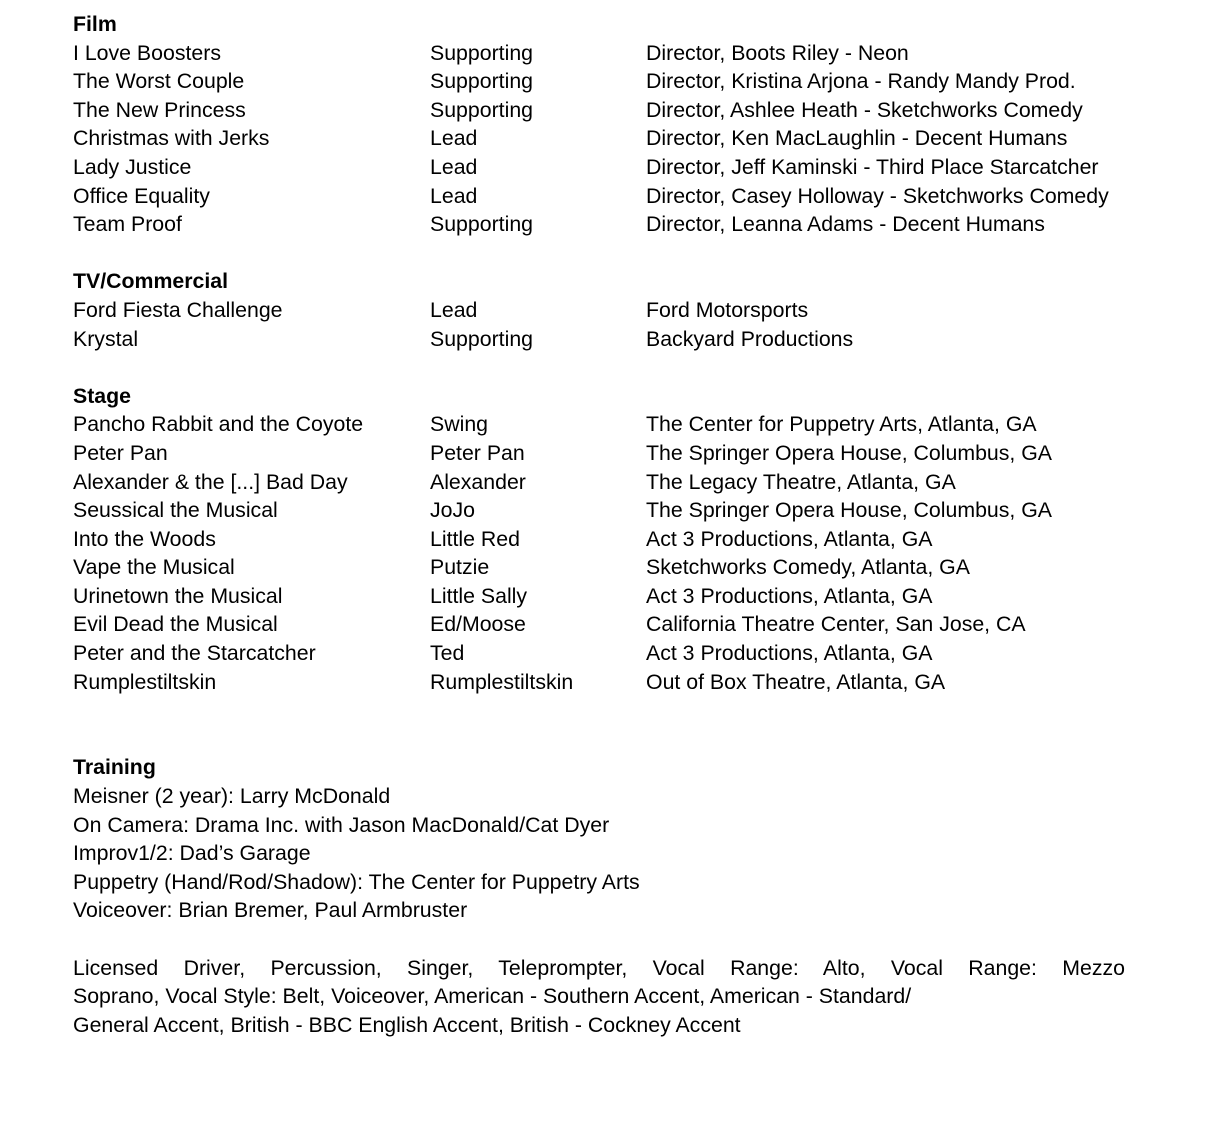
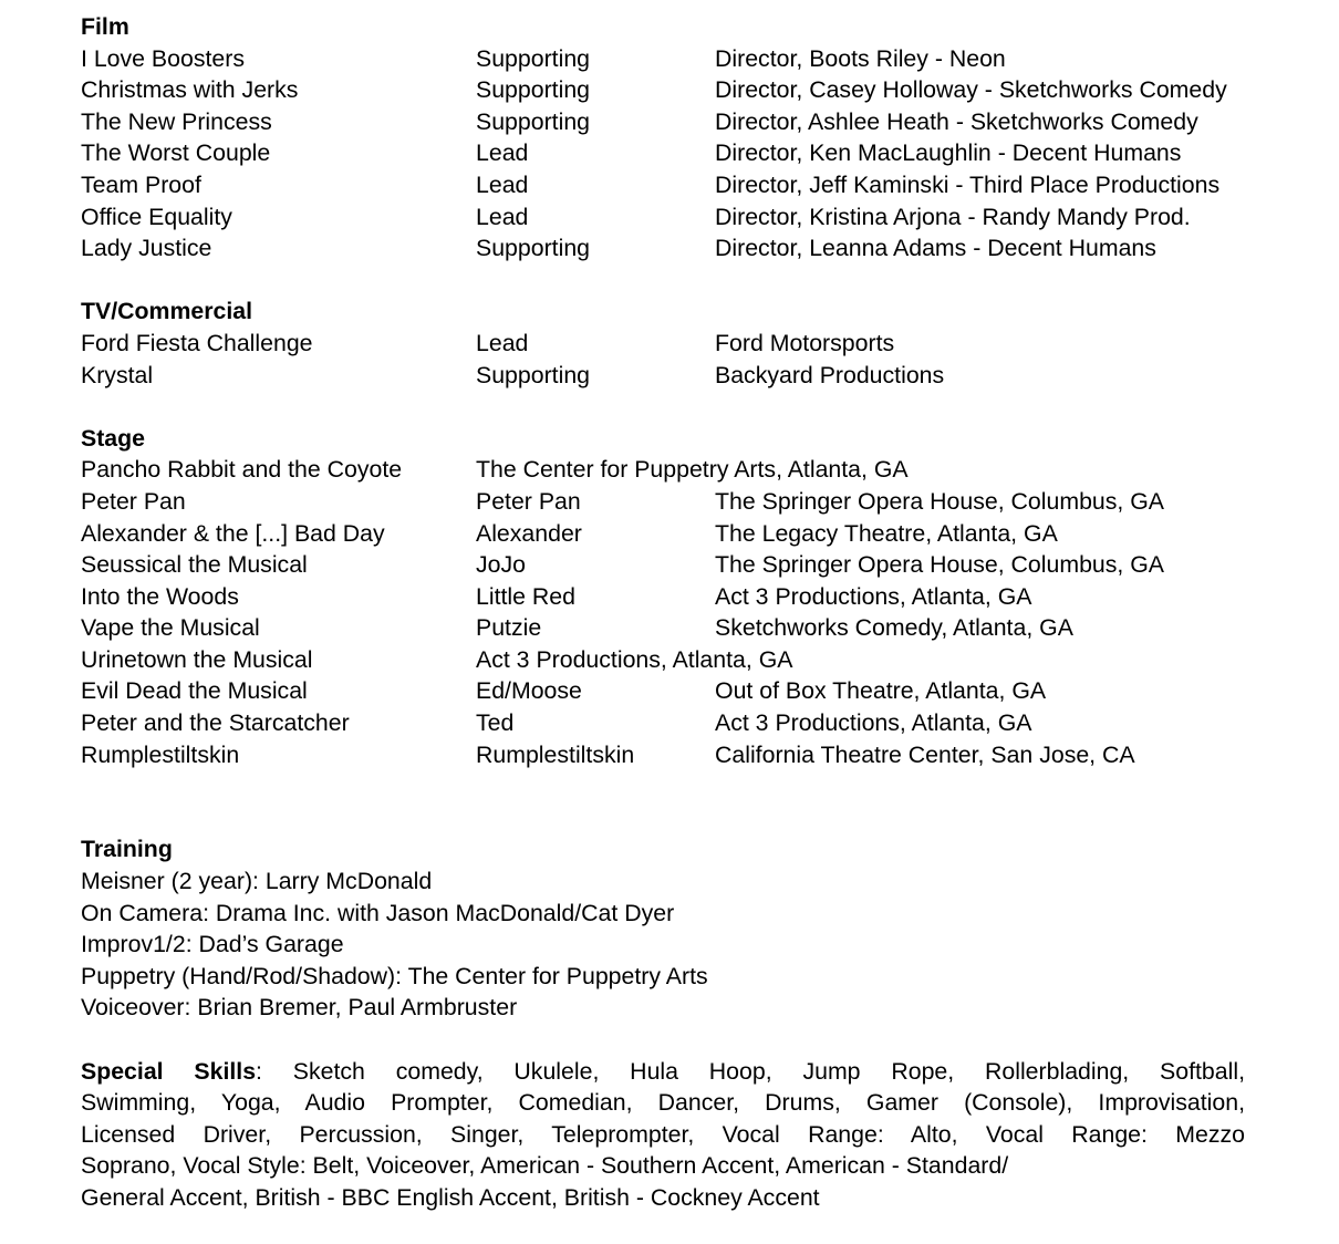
  Film
  I Love Boosters
  Supporting
  Director, Boots Riley - Neon
- The Worst Couple
+ Christmas with Jerks
  Supporting
- Director, Kristina Arjona - Randy Mandy Prod.
+ Director, Casey Holloway - Sketchworks Comedy
  The New Princess
  Supporting
  Director, Ashlee Heath - Sketchworks Comedy
- Christmas with Jerks
+ The Worst Couple
  Lead
  Director, Ken MacLaughlin - Decent Humans
- Lady Justice
+ Team Proof
  Lead
- Director, Jeff Kaminski - Third Place Starcatcher
+ Director, Jeff Kaminski - Third Place Productions
  Office Equality
  Lead
- Director, Casey Holloway - Sketchworks Comedy
+ Director, Kristina Arjona - Randy Mandy Prod.
- Team Proof
+ Lady Justice
  Supporting
  Director, Leanna Adams - Decent Humans
  TV/Commercial
  Ford Fiesta Challenge
  Lead
  Ford Motorsports
  Krystal
  Supporting
  Backyard Productions
  Stage
  Pancho Rabbit and the Coyote
- Swing
  The Center for Puppetry Arts, Atlanta, GA
  Peter Pan
  Peter Pan
  The Springer Opera House, Columbus, GA
  Alexander & the [...] Bad Day
  Alexander
  The Legacy Theatre, Atlanta, GA
  Seussical the Musical
  JoJo
  The Springer Opera House, Columbus, GA
  Into the Woods
  Little Red
  Act 3 Productions, Atlanta, GA
  Vape the Musical
  Putzie
  Sketchworks Comedy, Atlanta, GA
  Urinetown the Musical
- Little Sally
  Act 3 Productions, Atlanta, GA
  Evil Dead the Musical
  Ed/Moose
- California Theatre Center, San Jose, CA
+ Out of Box Theatre, Atlanta, GA
  Peter and the Starcatcher
  Ted
  Act 3 Productions, Atlanta, GA
  Rumplestiltskin
  Rumplestiltskin
- Out of Box Theatre, Atlanta, GA
+ California Theatre Center, San Jose, CA
  Training
  Meisner (2 year): Larry McDonald
  On Camera: Drama Inc. with Jason MacDonald/Cat Dyer
  Improv1/2: Dad’s Garage
  Puppetry (Hand/Rod/Shadow): The Center for Puppetry Arts
  Voiceover: Brian Bremer, Paul Armbruster
+ Special Skills: Sketch comedy, Ukulele, Hula Hoop, Jump Rope, Rollerblading, Softball,
+ Swimming, Yoga, Audio Prompter, Comedian, Dancer, Drums, Gamer (Console), Improvisation,
  Licensed Driver, Percussion, Singer, Teleprompter, Vocal Range: Alto, Vocal Range: Mezzo
  Soprano, Vocal Style: Belt, Voiceover, American - Southern Accent, American - Standard/
  General Accent, British - BBC English Accent, British - Cockney Accent
